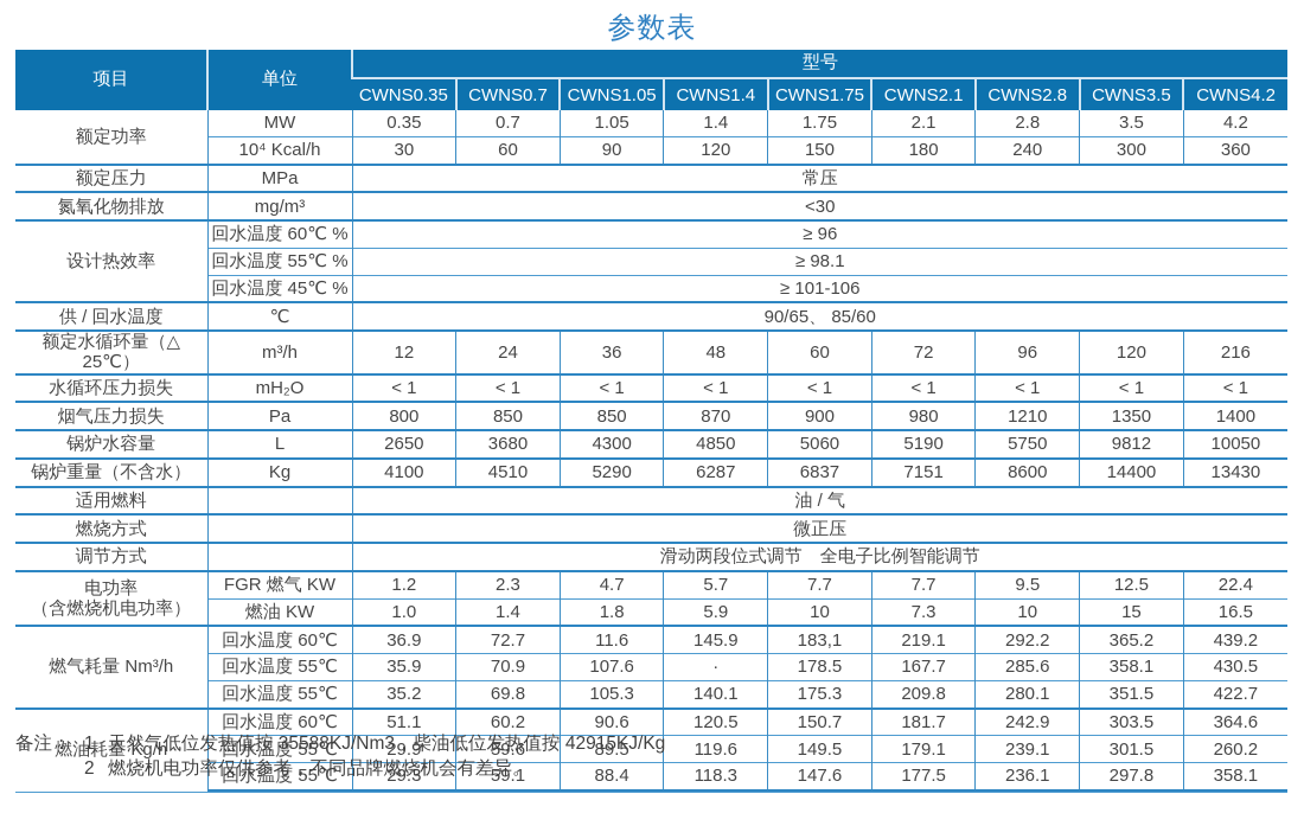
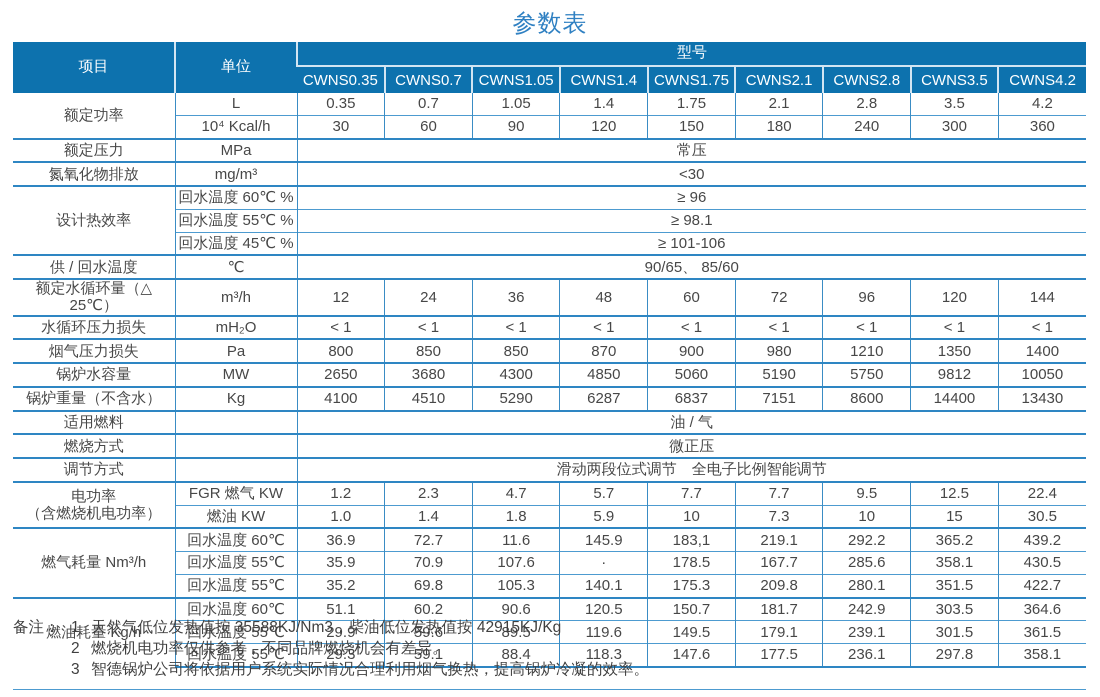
  参数表
  项目	单位	型号
  CWNS0.35	CWNS0.7	CWNS1.05	CWNS1.4	CWNS1.75	CWNS2.1	CWNS2.8	CWNS3.5	CWNS4.2
- 额定功率	MW	0.35	0.7	1.05	1.4	1.75	2.1	2.8	3.5	4.2
+ 额定功率	L	0.35	0.7	1.05	1.4	1.75	2.1	2.8	3.5	4.2
  10⁴ Kcal/h	30	60	90	120	150	180	240	300	360
  额定压力	MPa	常压
  氮氧化物排放	mg/m³	<30
  设计热效率	回水温度 60℃ %	≥ 96
  回水温度 55℃ %	≥ 98.1
  回水温度 45℃ %	≥ 101-106
  供 / 回水温度	℃	90/65、 85/60
- 额定水循环量（△ 25℃）	m³/h	12	24	36	48	60	72	96	120	216
+ 额定水循环量（△ 25℃）	m³/h	12	24	36	48	60	72	96	120	144
  水循环压力损失	mH₂O	< 1	< 1	< 1	< 1	< 1	< 1	< 1	< 1	< 1
  烟气压力损失	Pa	800	850	850	870	900	980	1210	1350	1400
- 锅炉水容量	L	2650	3680	4300	4850	5060	5190	5750	9812	10050
+ 锅炉水容量	MW	2650	3680	4300	4850	5060	5190	5750	9812	10050
  锅炉重量（不含水）	Kg	4100	4510	5290	6287	6837	7151	8600	14400	13430
  适用燃料		油 / 气
  燃烧方式		微正压
  调节方式		滑动两段位式调节 全电子比例智能调节
  电功率 （含燃烧机电功率）	FGR 燃气 KW	1.2	2.3	4.7	5.7	7.7	7.7	9.5	12.5	22.4
- 燃油 KW	1.0	1.4	1.8	5.9	10	7.3	10	15	16.5
+ 燃油 KW	1.0	1.4	1.8	5.9	10	7.3	10	15	30.5
  燃气耗量 Nm³/h	回水温度 60℃	36.9	72.7	11.6	145.9	183,1	219.1	292.2	365.2	439.2
  回水温度 55℃	35.9	70.9	107.6	·	178.5	167.7	285.6	358.1	430.5
  回水温度 55℃	35.2	69.8	105.3	140.1	175.3	209.8	280.1	351.5	422.7
  燃油耗量 Kg/h	回水温度 60℃	51.1	60.2	90.6	120.5	150.7	181.7	242.9	303.5	364.6
- 回水温度 55℃	29.9	59.6	89.5	119.6	149.5	179.1	239.1	301.5	260.2
+ 回水温度 55℃	29.9	59.6	89.5	119.6	149.5	179.1	239.1	301.5	361.5
  回水温度 55℃	29.3	59.1	88.4	118.3	147.6	177.5	236.1	297.8	358.1
  备注：
  1
  天然气低位发热值按 35588KJ/Nm3，柴油低位发热值按 42915KJ/Kg
  2
  燃烧机电功率仅供参考，不同品牌燃烧机会有差异。
+ 3
+ 智德锅炉公司将依据用户系统实际情况合理利用烟气换热，提高锅炉冷凝的效率。
